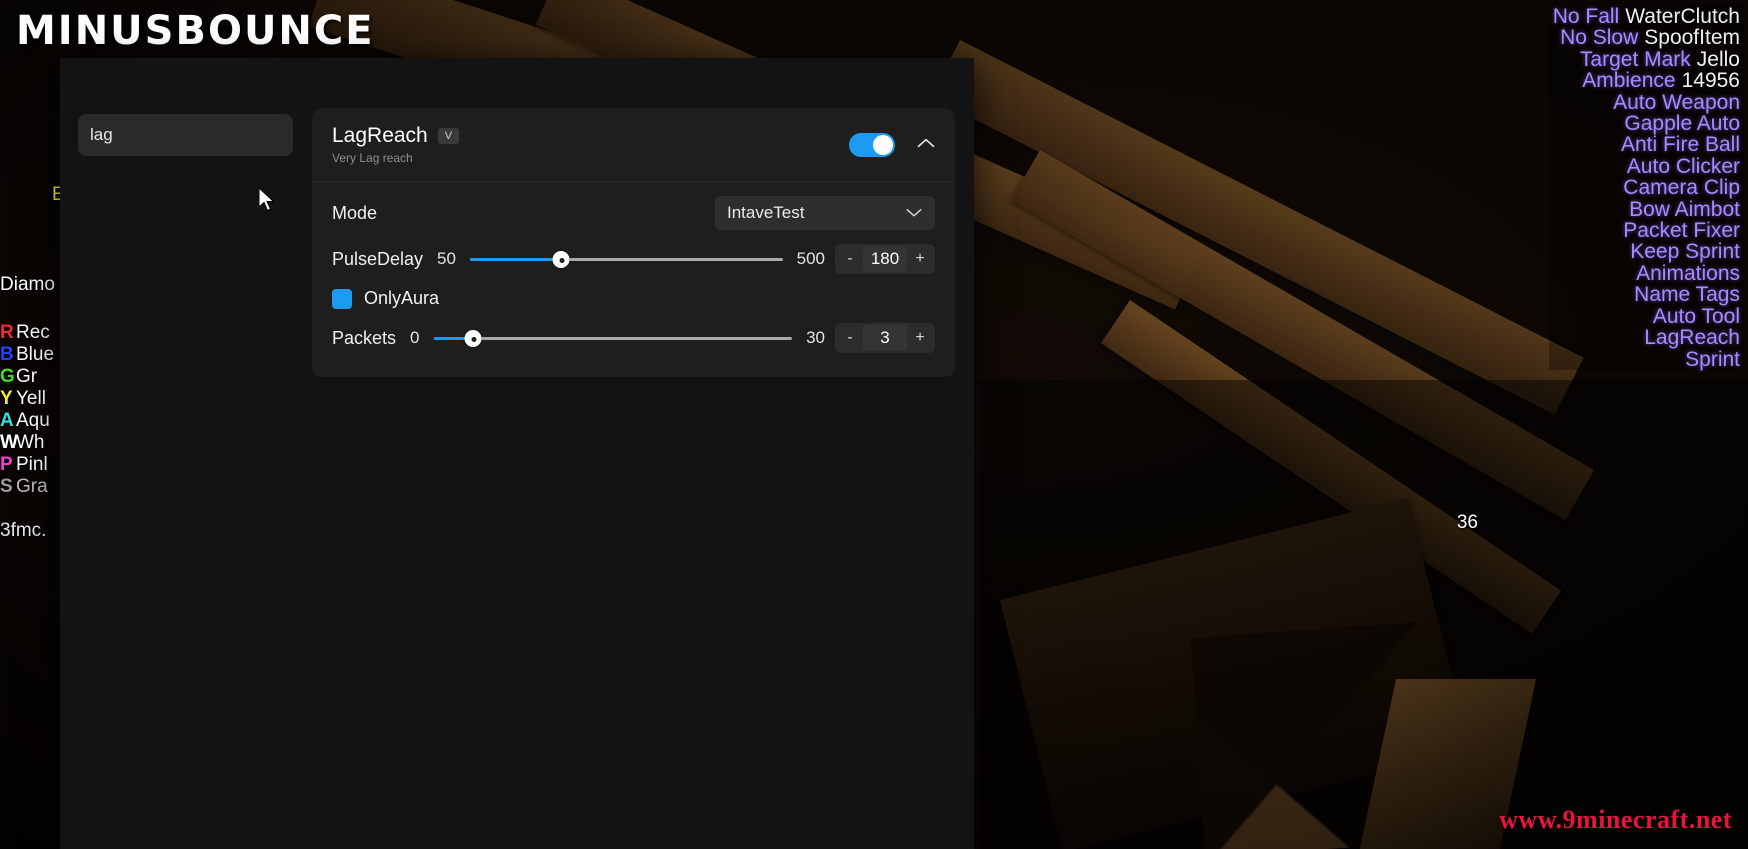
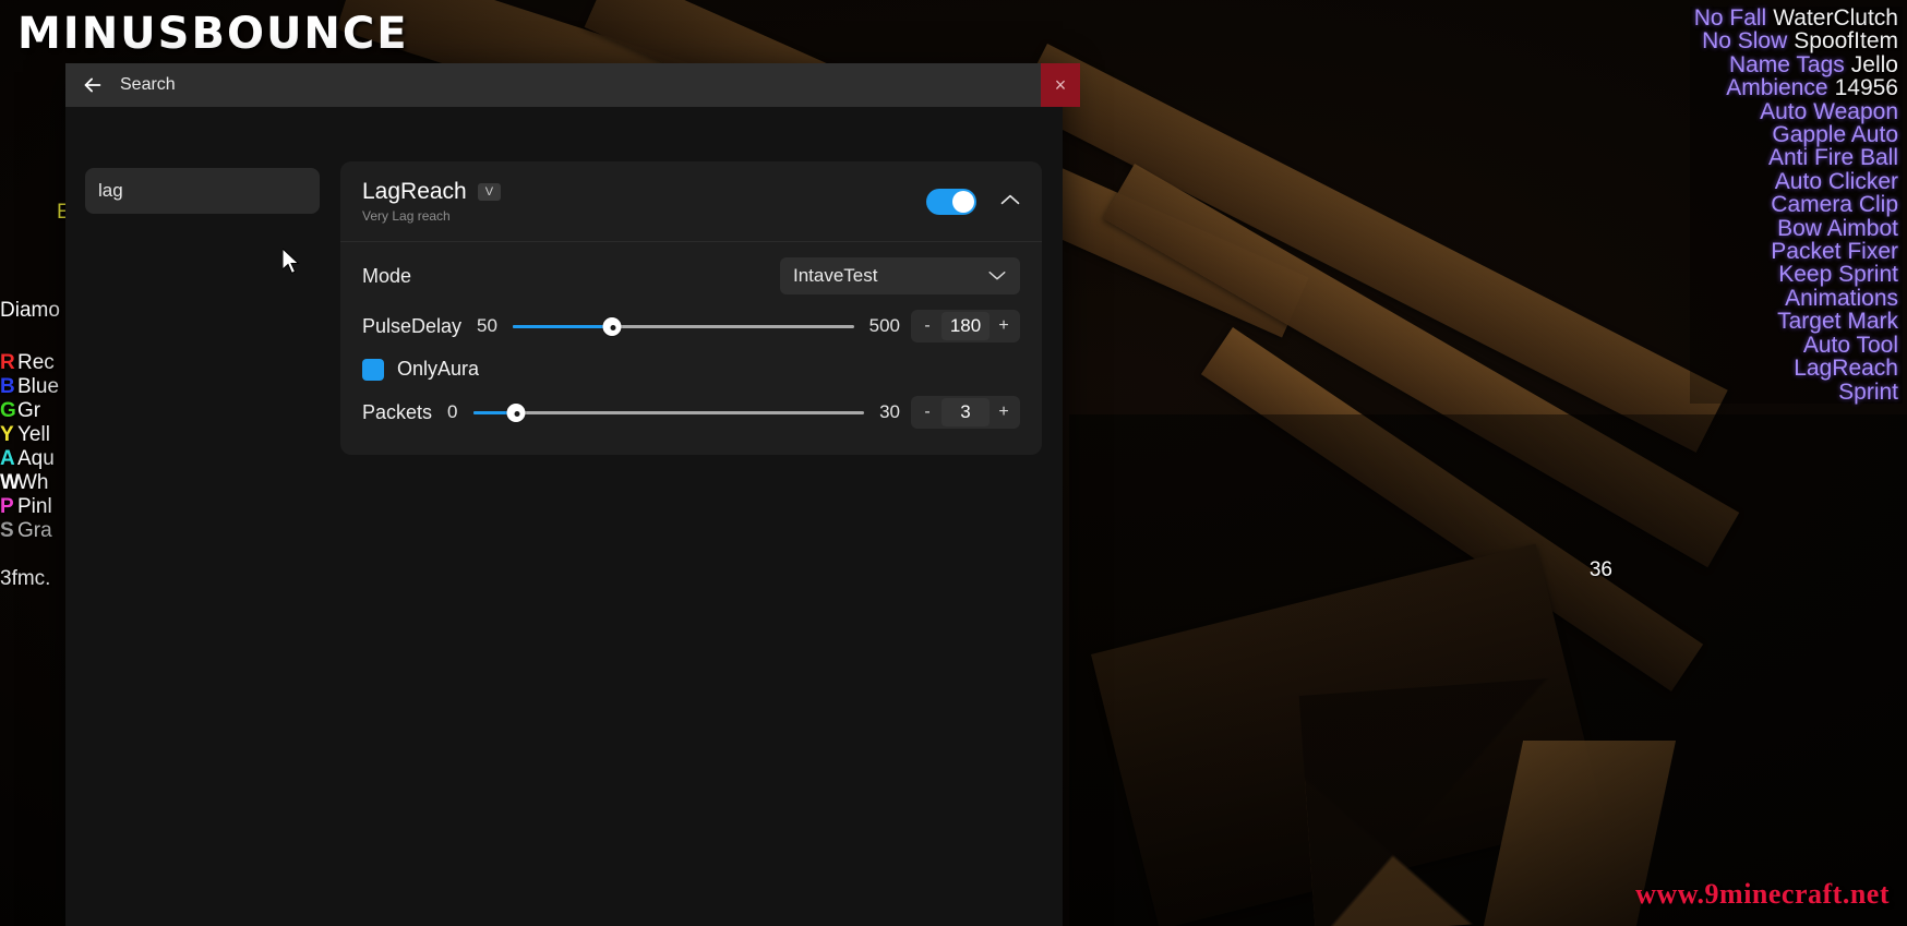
  MINUSBOUNCE
  E
  Diamo
  RRec
  BBlue
  GGr
  Y Yell
  AAqu
  WWh
  P Pinl
  S Gra
  3fmc.
  No Fall WaterClutch
  No Slow SpoofItem
- Target Mark Jello
+ Name Tags Jello
  Ambience 14956
  Auto Weapon
  Gapple Auto
  Anti Fire Ball
  Auto Clicker
  Camera Clip
  Bow Aimbot
  Packet Fixer
  Keep Sprint
  Animations
- Name Tags
+ Target Mark
  Auto Tool
  LagReach
  Sprint
  36
  www.9minecraft.net
+ Search
+ ×
  lag
  LagReach
  V
  Very Lag reach
  Mode
  IntaveTest
  PulseDelay
  50
  500
  -
  180
  +
  OnlyAura
  Packets
  0
  30
  -
  3
  +
